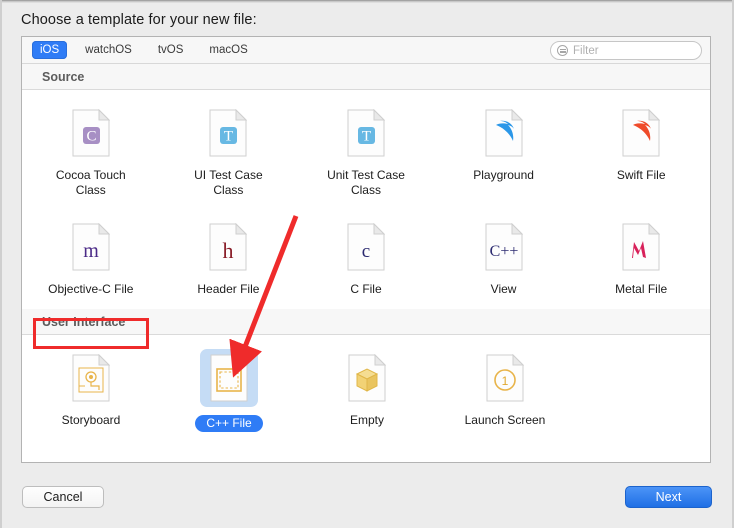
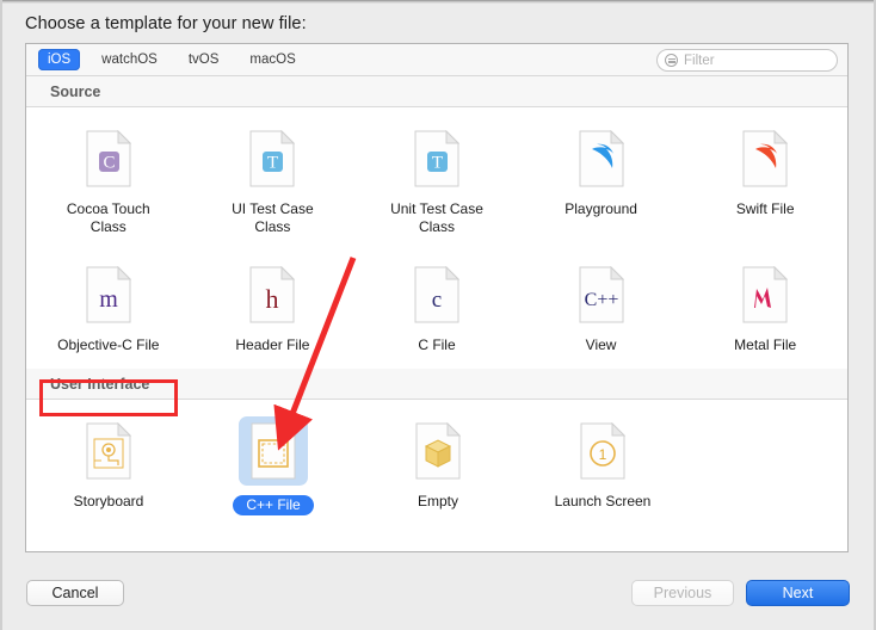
  Choose a template for your new file:
  iOS
  watchOS
  tvOS
  macOS
  Filter
  Source
  C
  Cocoa Touch
  Class
  T
  UI Test Case
  Class
  T
  Unit Test Case
  Class
  Playground
  Swift File
  m
  Objective-C File
  h
  Header File
  c
  C File
  C++
  View
  Metal File
  User Interface
  Storyboard
  C++ File
  Empty
  1
  Launch Screen
  Cancel
+ Previous
  Next
